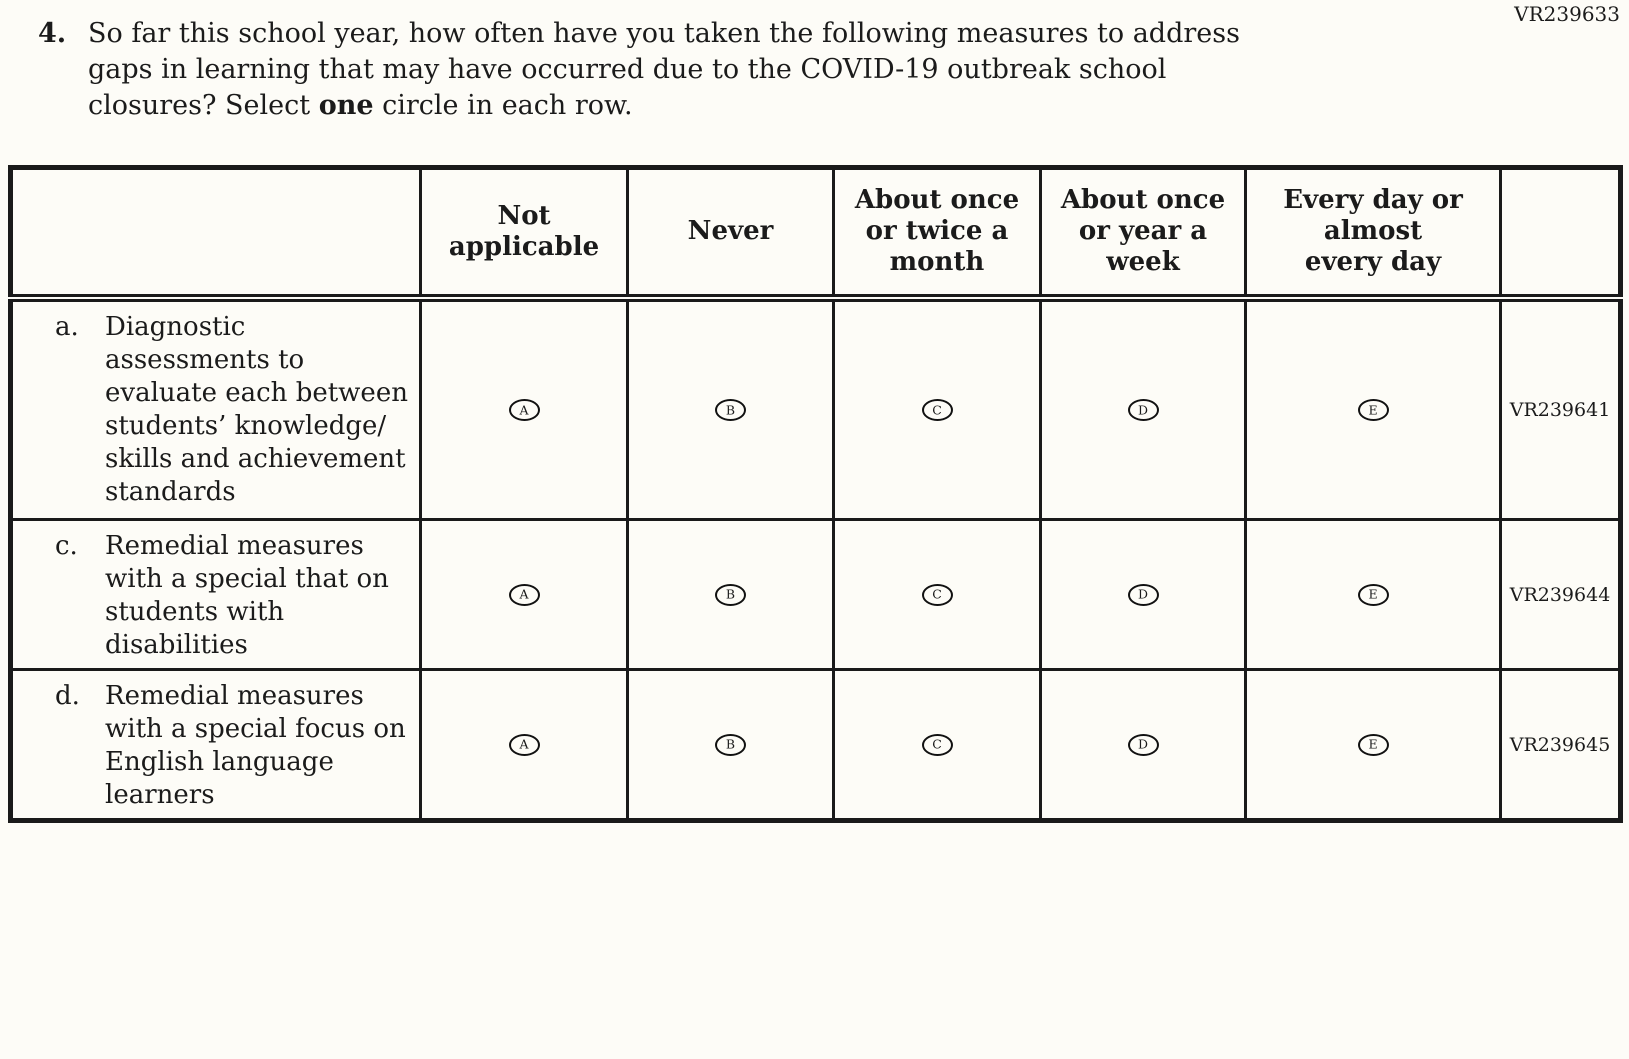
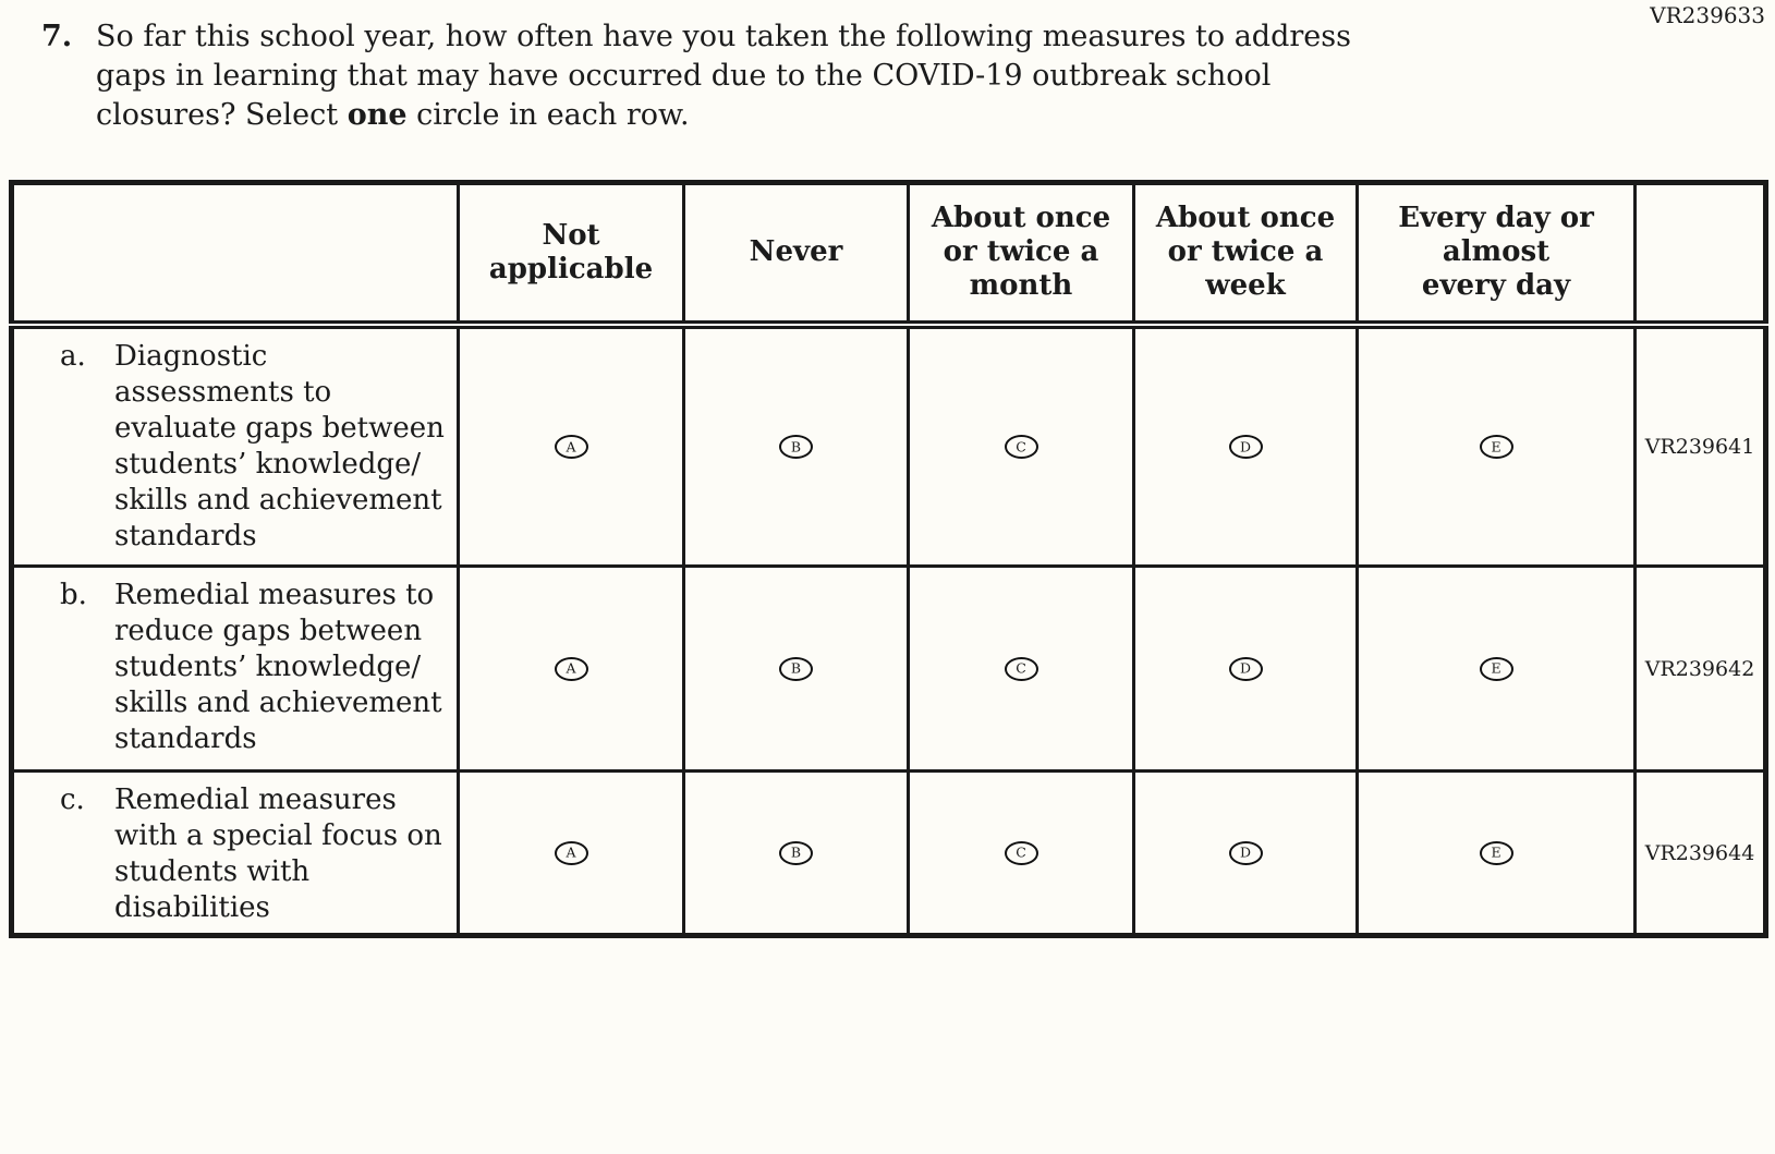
  VR239633
- 4.
+ 7.
  So far this school year, how often have you taken the following measures to address
  gaps in learning that may have occurred due to the COVID-19 outbreak school
  closures? Select one circle in each row.
- 	Not applicable	Never	About once or twice a month	About once or year a week	Every day or almost every day
+ 	Not applicable	Never	About once or twice a month	About once or twice a week	Every day or almost every day
- a. Diagnostic assessments to evaluate each between students’ knowledge/ skills and achievement standards	A	B	C	D	E	VR239641
+ a. Diagnostic assessments to evaluate gaps between students’ knowledge/ skills and achievement standards	A	B	C	D	E	VR239641
+ b. Remedial measures to reduce gaps between students’ knowledge/ skills and achievement standards	A	B	C	D	E	VR239642
- c. Remedial measures with a special that on students with disabilities	A	B	C	D	E	VR239644
+ c. Remedial measures with a special focus on students with disabilities	A	B	C	D	E	VR239644
- d. Remedial measures with a special focus on English language learners	A	B	C	D	E	VR239645
